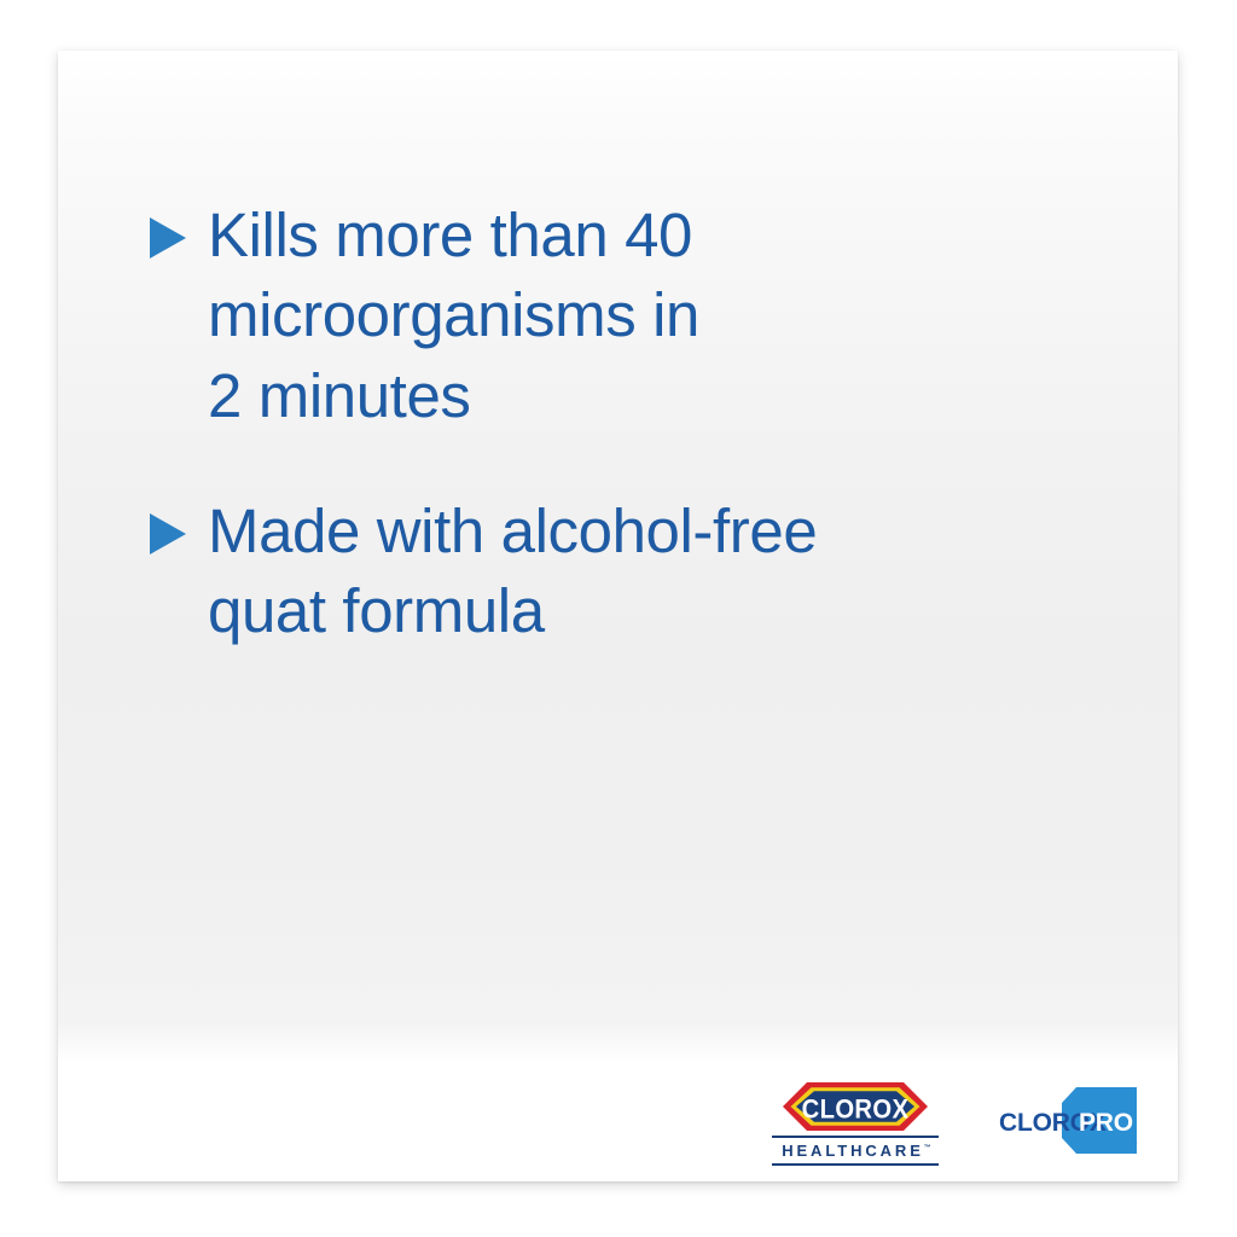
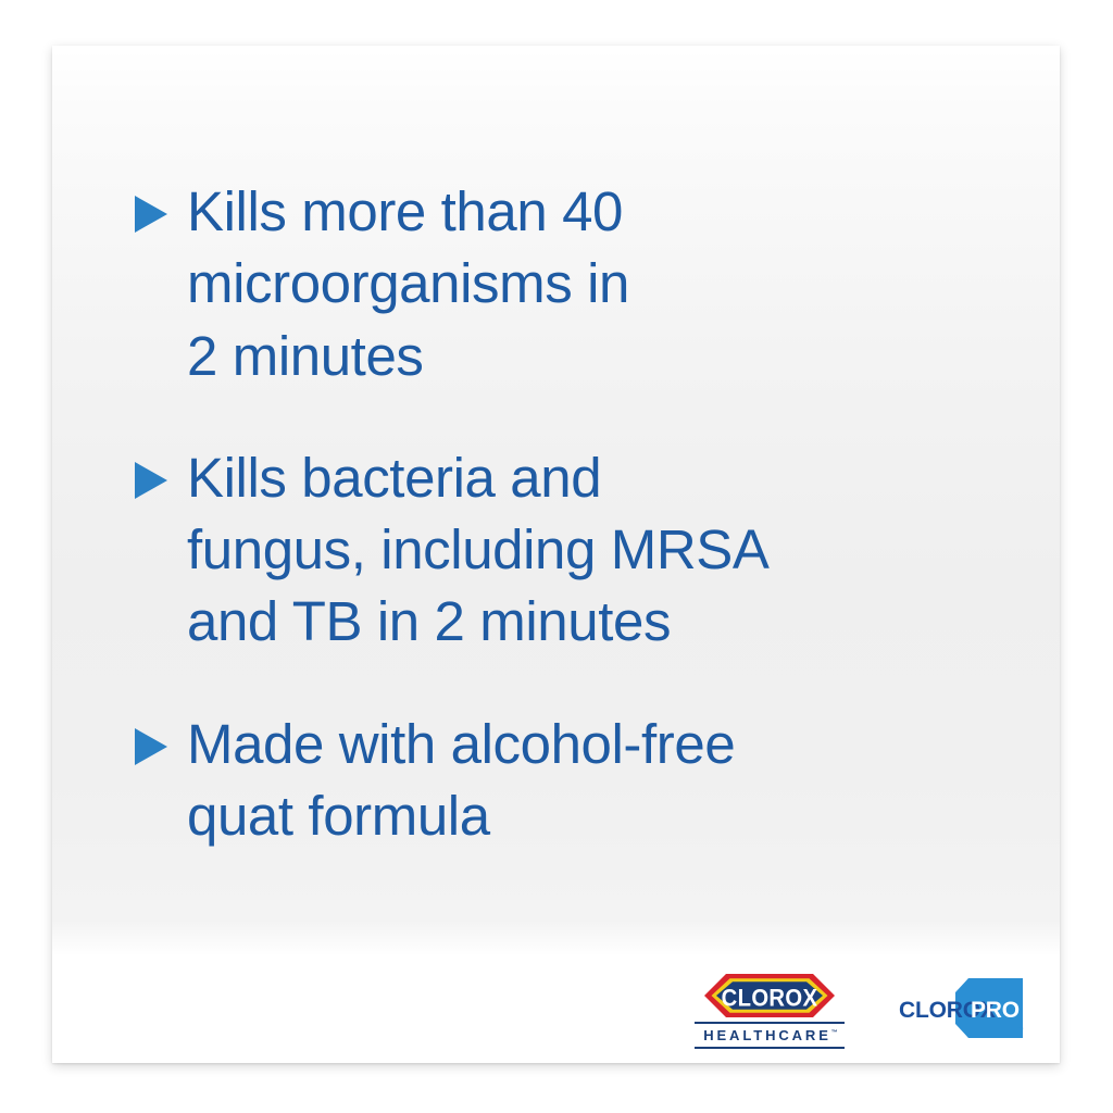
  Kills more than 40
  microorganisms in
  2 minutes
+ Kills bacteria and
+ fungus, including MRSA
+ and TB in 2 minutes
  Made with alcohol-free
  quat formula
  CLOROX
  HEALTHCARE
  CLOROX
  PRO
